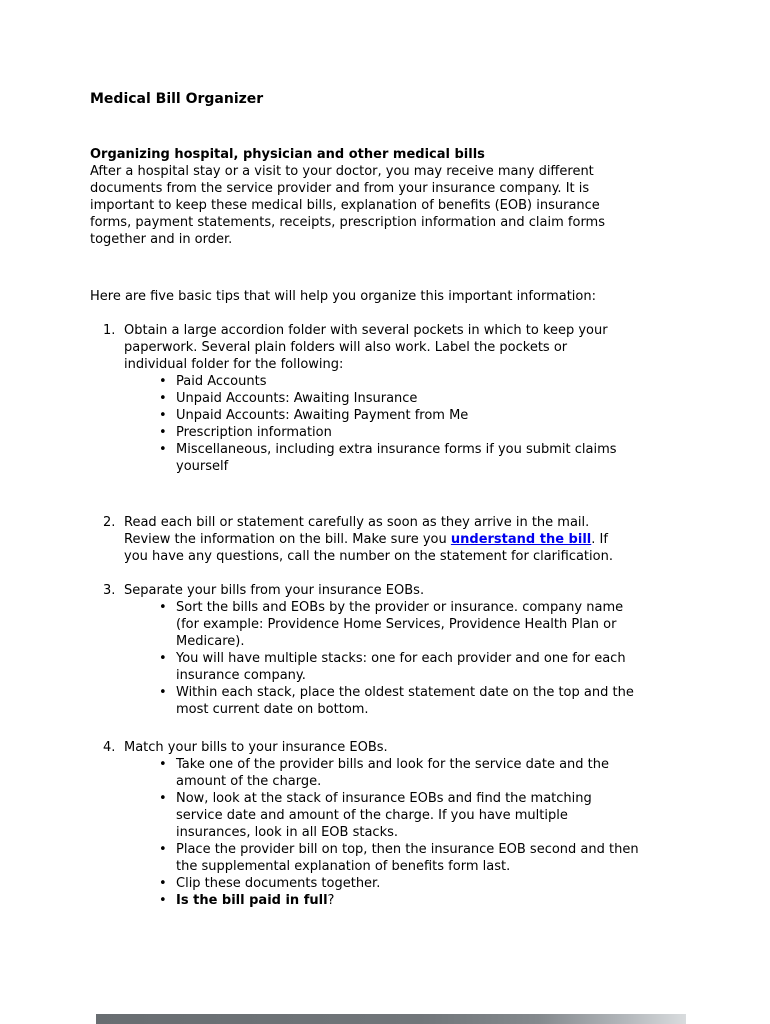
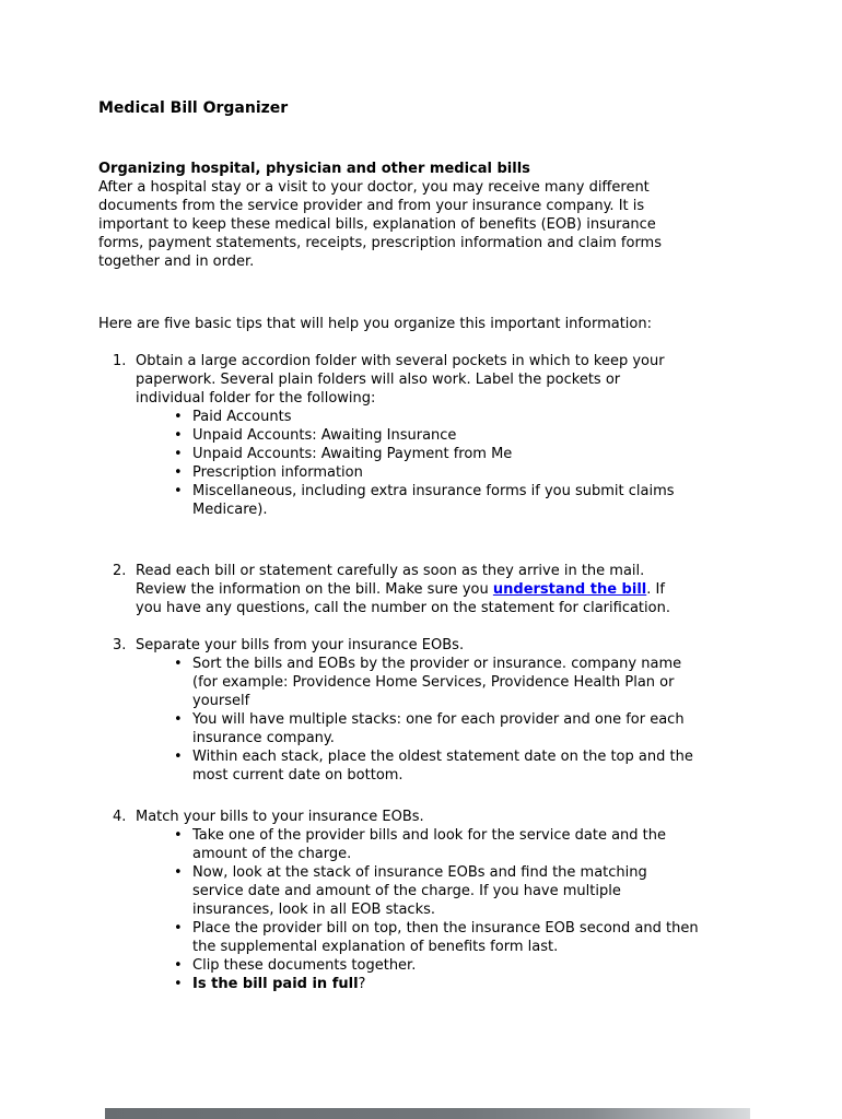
  Medical Bill Organizer
  Organizing hospital, physician and other medical bills
  After a hospital stay or a visit to your doctor, you may receive many different
  documents from the service provider and from your insurance company. It is
  important to keep these medical bills, explanation of benefits (EOB) insurance
  forms, payment statements, receipts, prescription information and claim forms
  together and in order.
  Here are five basic tips that will help you organize this important information:
  1.
  Obtain a large accordion folder with several pockets in which to keep your
  paperwork. Several plain folders will also work. Label the pockets or
  individual folder for the following:
  •
  Paid Accounts
  •
  Unpaid Accounts: Awaiting Insurance
  •
  Unpaid Accounts: Awaiting Payment from Me
  •
  Prescription information
  •
  Miscellaneous, including extra insurance forms if you submit claims
- yourself
+ Medicare).
  2.
  Read each bill or statement carefully as soon as they arrive in the mail.
  Review the information on the bill. Make sure you understand the bill. If
  you have any questions, call the number on the statement for clarification.
  3.
  Separate your bills from your insurance EOBs.
  •
  Sort the bills and EOBs by the provider or insurance. company name
  (for example: Providence Home Services, Providence Health Plan or
- Medicare).
+ yourself
  •
  You will have multiple stacks: one for each provider and one for each
  insurance company.
  •
  Within each stack, place the oldest statement date on the top and the
  most current date on bottom.
  4.
  Match your bills to your insurance EOBs.
  •
  Take one of the provider bills and look for the service date and the
  amount of the charge.
  •
  Now, look at the stack of insurance EOBs and find the matching
  service date and amount of the charge. If you have multiple
  insurances, look in all EOB stacks.
  •
  Place the provider bill on top, then the insurance EOB second and then
  the supplemental explanation of benefits form last.
  •
  Clip these documents together.
  •
  Is the bill paid in full?
